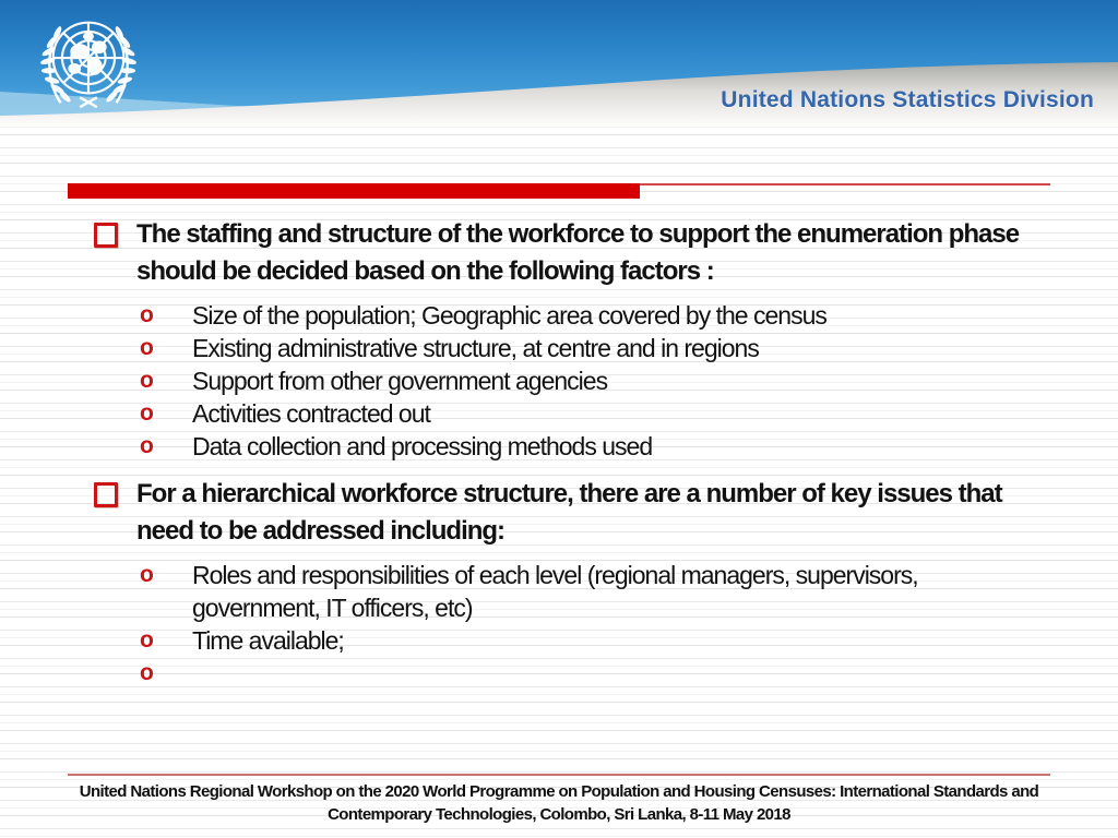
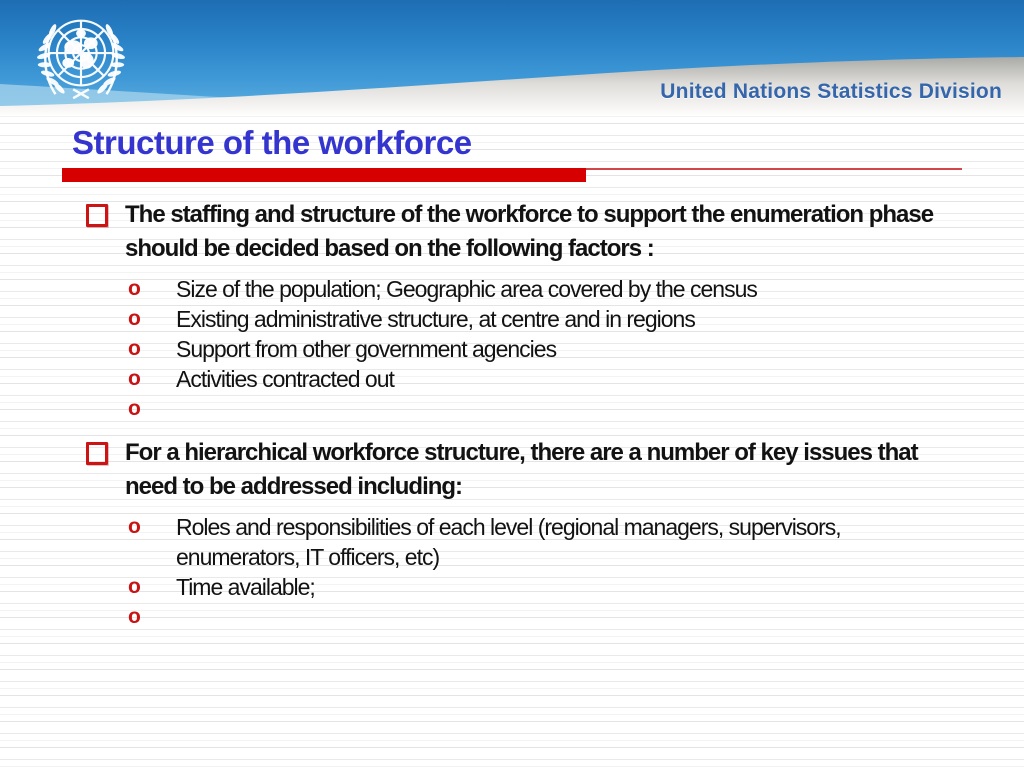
  United Nations Statistics Division
+ Structure of the workforce
  The staffing and structure of the workforce to support the enumeration phase should be decided based on the following factors :
  o
  Size of the population; Geographic area covered by the census
  o
  Existing administrative structure, at centre and in regions
  o
  Support from other government agencies
  o
  Activities contracted out
  o
- Data collection and processing methods used
  For a hierarchical workforce structure, there are a number of key issues that need to be addressed including:
  o
- Roles and responsibilities of each level (regional managers, supervisors, government, IT officers, etc)
+ Roles and responsibilities of each level (regional managers, supervisors, enumerators, IT officers, etc)
  o
  Time available;
  o
- United Nations Regional Workshop on the 2020 World Programme on Population and Housing Censuses: International Standards and Contemporary Technologies, Colombo, Sri Lanka, 8-11 May 2018
